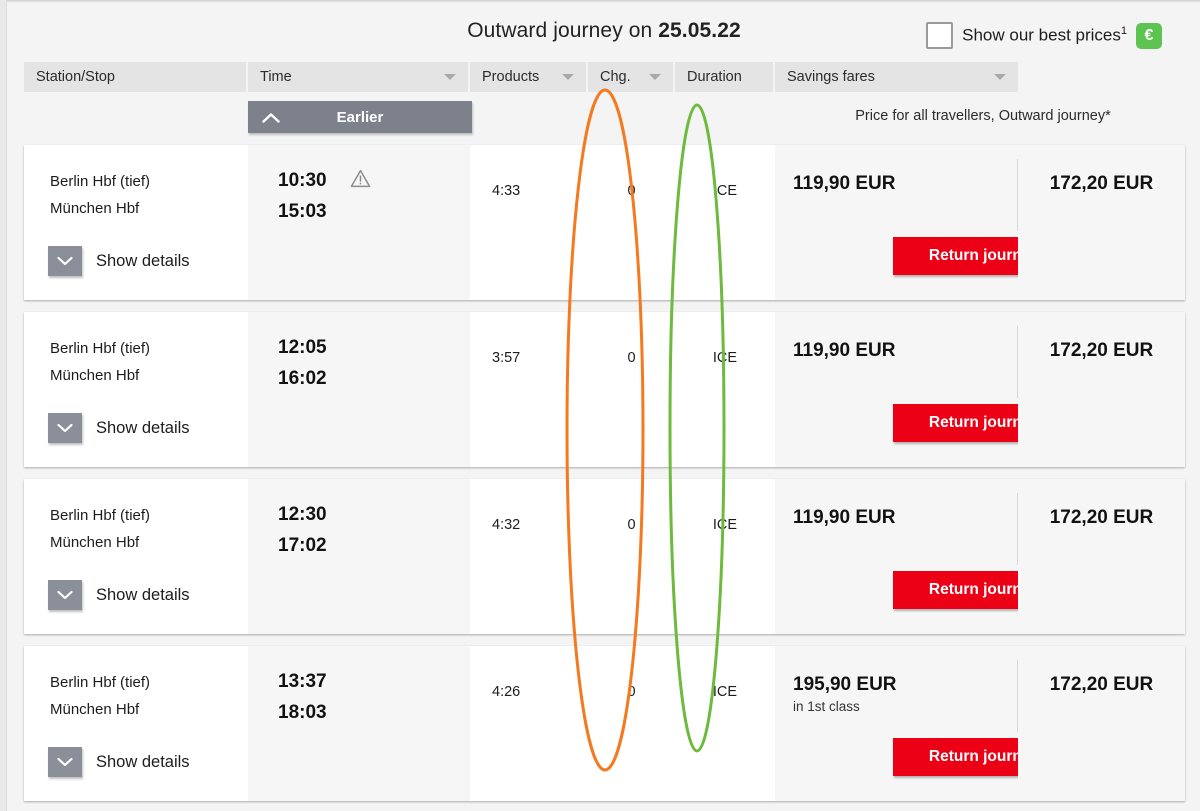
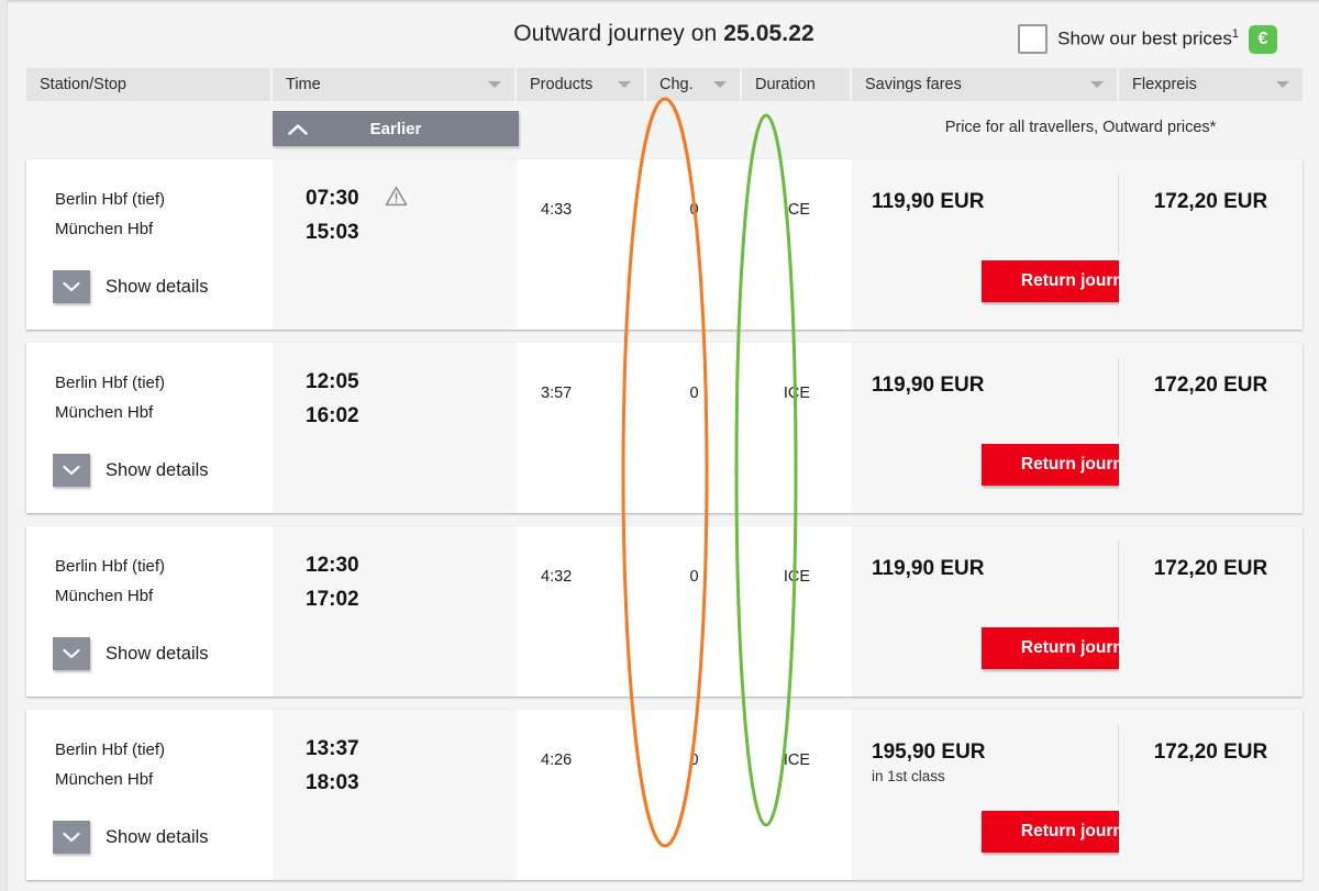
  Outward journey on 25.05.22
  Show our best prices1
  €
  Station/Stop
  Time
  Products
  Chg.
  Duration
  Savings fares
+ Flexpreis
  Earlier
- Price for all travellers, Outward journey*
+ Price for all travellers, Outward prices*
  Berlin Hbf (tief)
  München Hbf
  Show details
- 10:30
+ 07:30
  15:03
  4:33
  119,90 EUR
  Return jour
  172,20 EUR
  Berlin Hbf (tief)
  München Hbf
  Show details
  12:05
  16:02
  3:57
  0
  119,90 EUR
  Return jour
  172,20 EUR
  Berlin Hbf (tief)
  München Hbf
  Show details
  12:30
  17:02
  4:32
  0
  119,90 EUR
  Return jour
  172,20 EUR
  Berlin Hbf (tief)
  München Hbf
  Show details
  13:37
  18:03
  4:26
  0
  ICE
  195,90 EUR
  in 1st class
  Return jour
  172,20 EUR
